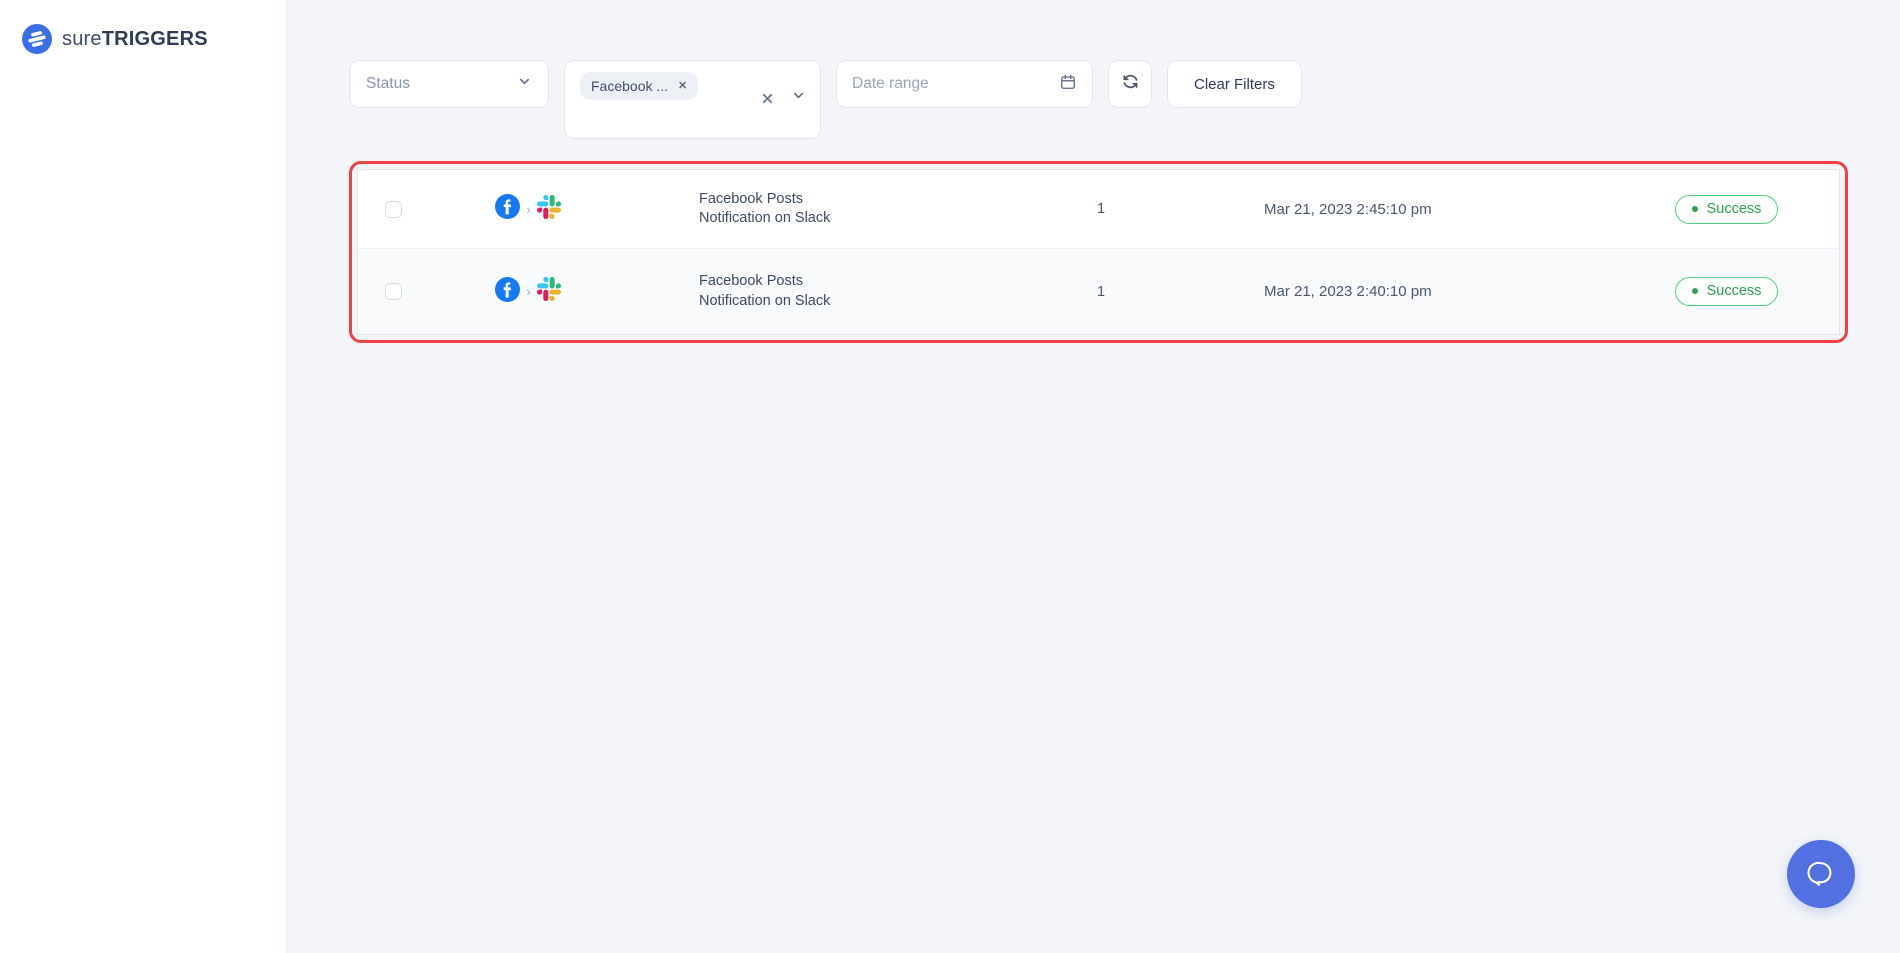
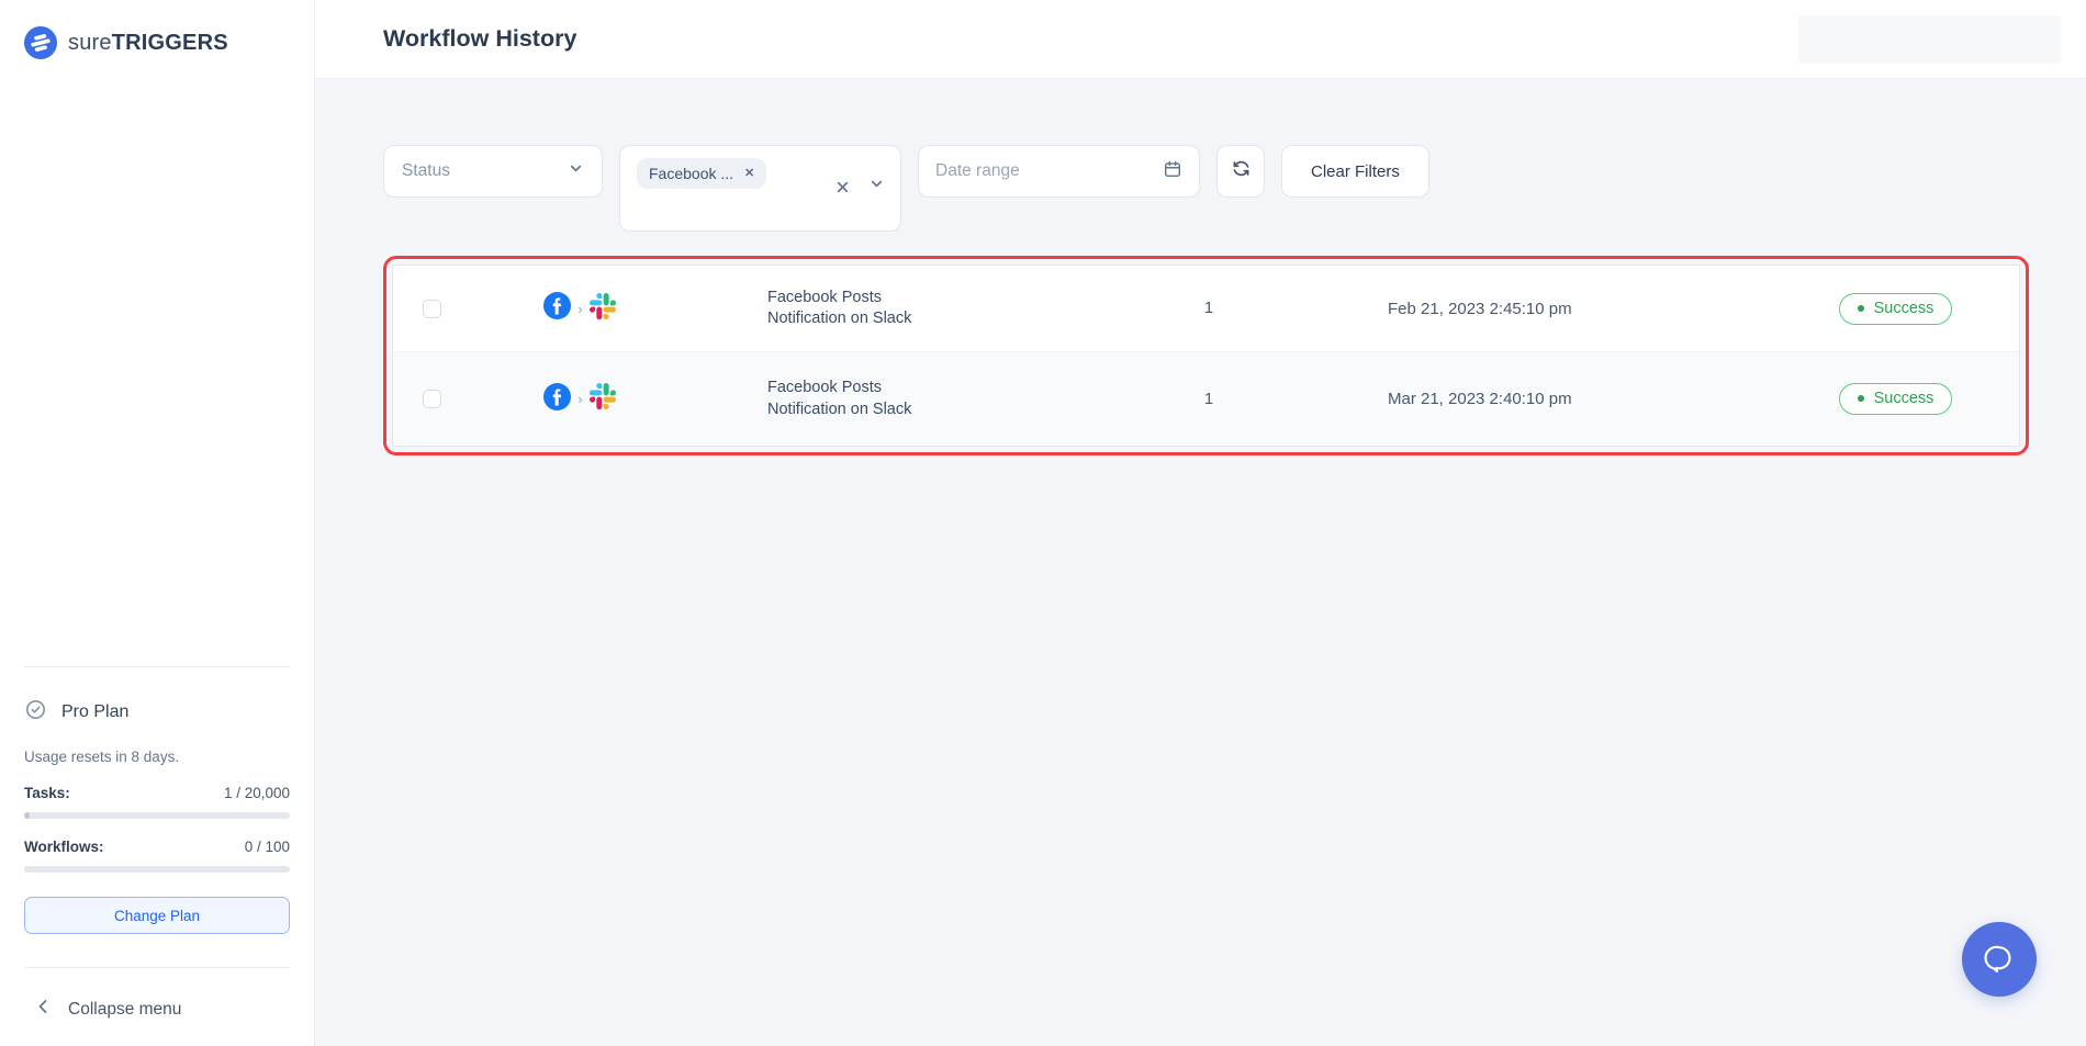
  sureTRIGGERS
+ Pro Plan
+ Usage resets in 8 days.
+ Tasks:
+ 1 / 20,000
+ Workflows:
+ 0 / 100
+ Change Plan
+ Collapse menu
+ Workflow History
  Status
  Facebook ...
  ✕
  Date range
  Clear Filters
  ›
  Facebook Posts Notification on Slack
  1
- Mar 21, 2023 2:45:10 pm
+ Feb 21, 2023 2:45:10 pm
  Success
  ›
  Facebook Posts Notification on Slack
  1
  Mar 21, 2023 2:40:10 pm
  Success
